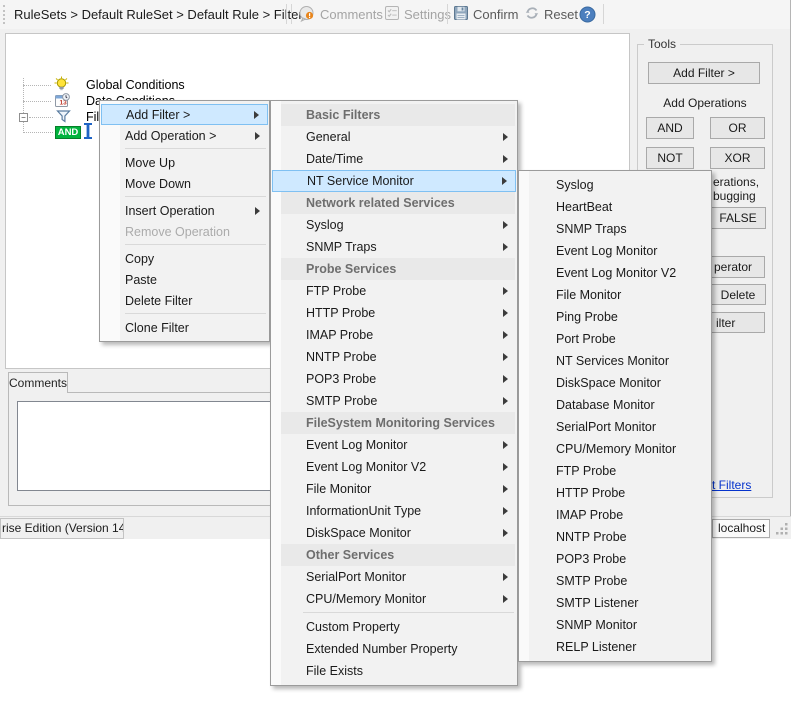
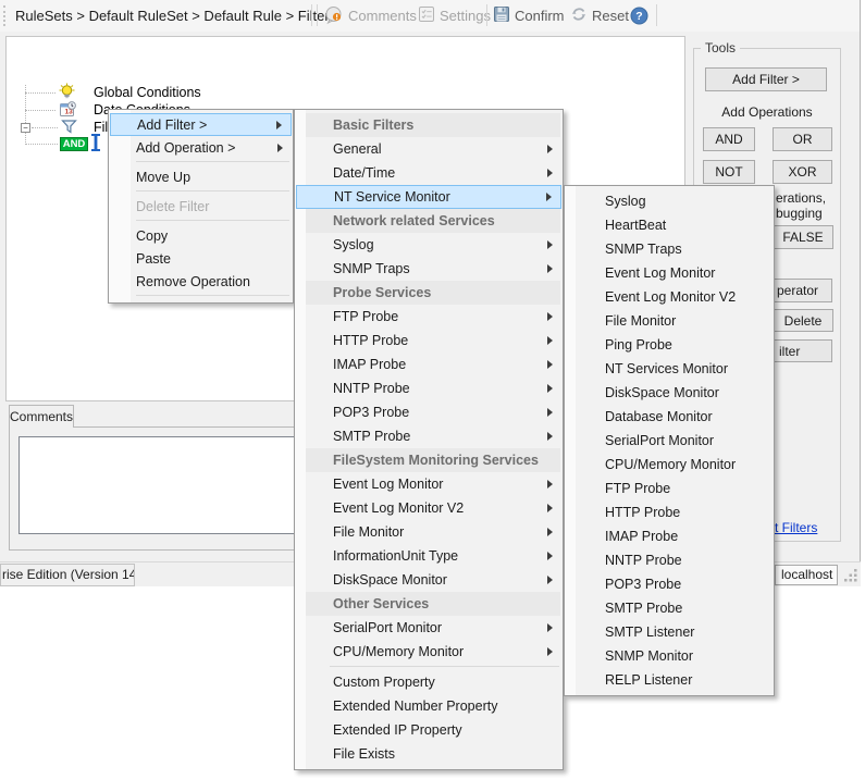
  RuleSets > Default RuleSet > Default Rule > Fite
  Comments
  Setting
  Confirm
  Reset
  ?
  Global Conditions
  −
  AND
  Comments
  Tools
  Add Filter >
  Add Operations
  AND
  OR
  NOT
  XOR
  erations,
  bugging
  FALSE
  perator
  Delete
  ilter
  t Filters
  rise Edition (Version 14
  localhost
  Add Filter >
  Add Operation >
  Move Up
- Move Down
- Insert Operation
- Remove Operation
+ Delete Filter
  Copy
  Paste
- Delete Filter
+ Remove Operation
- Clone Filter
  Basic Filters
  General
  Date/Time
  NT Service Monitor
  Network related Services
  Syslog
  SNMP Traps
  Probe Services
  FTP Probe
  HTTP Probe
  IMAP Probe
  NNTP Probe
  POP3 Probe
  SMTP Probe
  FileSystem Monitoring Services
  Event Log Monitor
  Event Log Monitor V2
  File Monitor
  InformationUnit Type
  DiskSpace Monitor
  Other Services
  SerialPort Monitor
  CPU/Memory Monitor
  Custom Property
  Extended Number Property
+ Extended IP Property
  File Exists
  Syslog
  HeartBeat
  SNMP Traps
  Event Log Monitor
  Event Log Monitor V2
  File Monitor
  Ping Probe
- Port Probe
  NT Services Monitor
  DiskSpace Monitor
  Database Monitor
  SerialPort Monitor
  CPU/Memory Monitor
  FTP Probe
  HTTP Probe
  IMAP Probe
  NNTP Probe
  POP3 Probe
  SMTP Probe
  SMTP Listener
  SNMP Monitor
  RELP Listener
